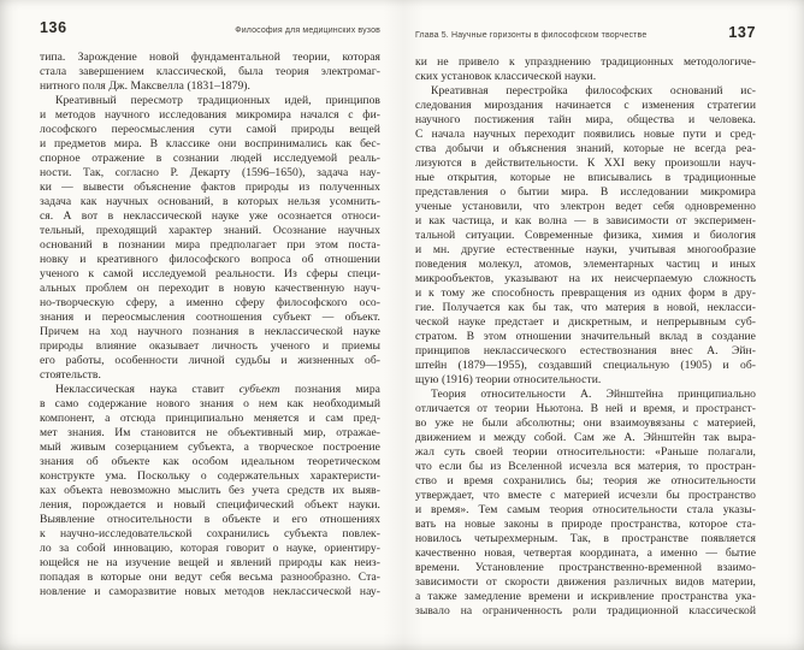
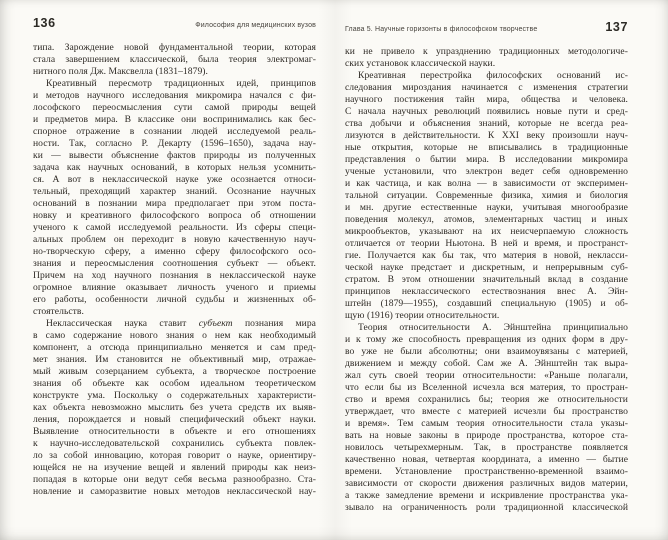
  136
  типа. Зарождение новой фундаментальной теории, которая
  стала завершением классической, была теория электромаг-
  нитного поля Дж. Максвелла (1831–1879).
  Креативный пересмотр традиционных идей, принципов
  и методов научного исследования микромира начался с фи-
  лософского переосмысления сути самой природы вещей
  и предметов мира. В классике они воспринимались как бес-
  спорное отражение в сознании людей исследуемой реаль-
  ности. Так, согласно Р. Декарту (1596–1650), задача нау-
  ки — вывести объяснение фактов природы из полученных
  задача как научных оснований, в которых нельзя усомнить-
  ся. А вот в неклассической науке уже осознается относи-
  тельный, преходящий характер знаний. Осознание научных
  оснований в познании мира предполагает при этом поста-
  новку и креативного философского вопроса об отношении
  ученого к самой исследуемой реальности. Из сферы специ-
  альных проблем он переходит в новую качественную науч-
  но-творческую сферу, а именно сферу философского осо-
  знания и переосмысления соотношения субъект — объект.
  Причем на ход научного познания в неклассической науке
- природы влияние оказывает личность ученого и приемы
+ огромное влияние оказывает личность ученого и приемы
  его работы, особенности личной судьбы и жизненных об-
  стоятельств.
  Неклассическая наука ставит субъект познания мира
  в само содержание нового знания о нем как необходимый
  компонент, а отсюда принципиально меняется и сам пред-
  мет знания. Им становится не объективный мир, отражае-
  мый живым созерцанием субъекта, а творческое построение
  знания об объекте как особом идеальном теоретическом
  конструкте ума. Поскольку о содержательных характеристи-
  ках объекта невозможно мыслить без учета средств их выяв-
  ления, порождается и новый специфический объект науки.
  Выявление относительности в объекте и его отношениях
  к научно-исследовательской сохранились субъекта повлек-
  ло за собой инновацию, которая говорит о науке, ориентиру-
  ющейся не на изучение вещей и явлений природы как неиз-
  попадая в которые они ведут себя весьма разнообразно. Ста-
  новление и саморазвитие новых методов неклассической нау-
  137
  ки не привело к упразднению традиционных методологиче-
  ских установок классической науки.
  Креативная перестройка философских оснований ис-
  следования мироздания начинается с изменения стратегии
  научного постижения тайн мира, общества и человека.
- С начала научных переходит появились новые пути и сред-
+ С начала научных революций появились новые пути и сред-
  ства добычи и объяснения знаний, которые не всегда реа-
  лизуются в действительности. К XXI веку произошли науч-
  ные открытия, которые не вписывались в традиционные
  представления о бытии мира. В исследовании микромира
  ученые установили, что электрон ведет себя одновременно
  и как частица, и как волна — в зависимости от эксперимен-
  тальной ситуации. Современные физика, химия и биология
  и мн. другие естественные науки, учитывая многообразие
  поведения молекул, атомов, элементарных частиц и иных
  микрообъектов, указывают на их неисчерпаемую сложность
- и к тому же способность превращения из одних форм в дру-
+ отличается от теории Ньютона. В ней и время, и пространст-
  гие. Получается как бы так, что материя в новой, некласси-
  ческой науке предстает и дискретным, и непрерывным суб-
  стратом. В этом отношении значительный вклад в создание
  принципов неклассического естествознания внес А. Эйн-
  штейн (1879—1955), создавший специальную (1905) и об-
  щую (1916) теории относительности.
  Теория относительности А. Эйнштейна принципиально
- отличается от теории Ньютона. В ней и время, и пространст-
+ и к тому же способность превращения из одних форм в дру-
  во уже не были абсолютны; они взаимоувязаны с материей,
  движением и между собой. Сам же А. Эйнштейн так выра-
  жал суть своей теории относительности: «Раньше полагали,
  что если бы из Вселенной исчезла вся материя, то простран-
  ство и время сохранились бы; теория же относительности
  утверждает, что вместе с материей исчезли бы пространство
  и время». Тем самым теория относительности стала указы-
  вать на новые законы в природе пространства, которое ста-
  новилось четырехмерным. Так, в пространстве появляется
  качественно новая, четвертая координата, а именно — бытие
  времени. Установление пространственно-временной взаимо-
  зависимости от скорости движения различных видов материи,
  а также замедление времени и искривление пространства ука-
  зывало на ограниченность роли традиционной классической
